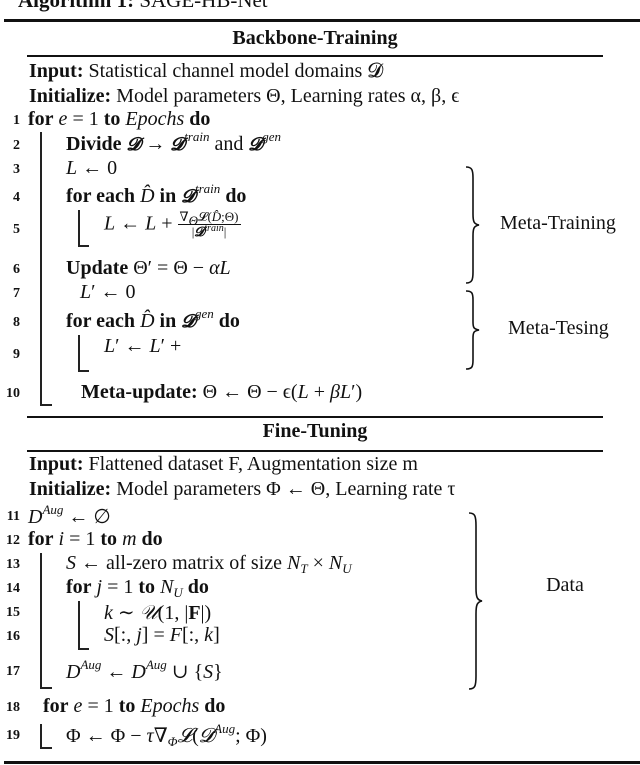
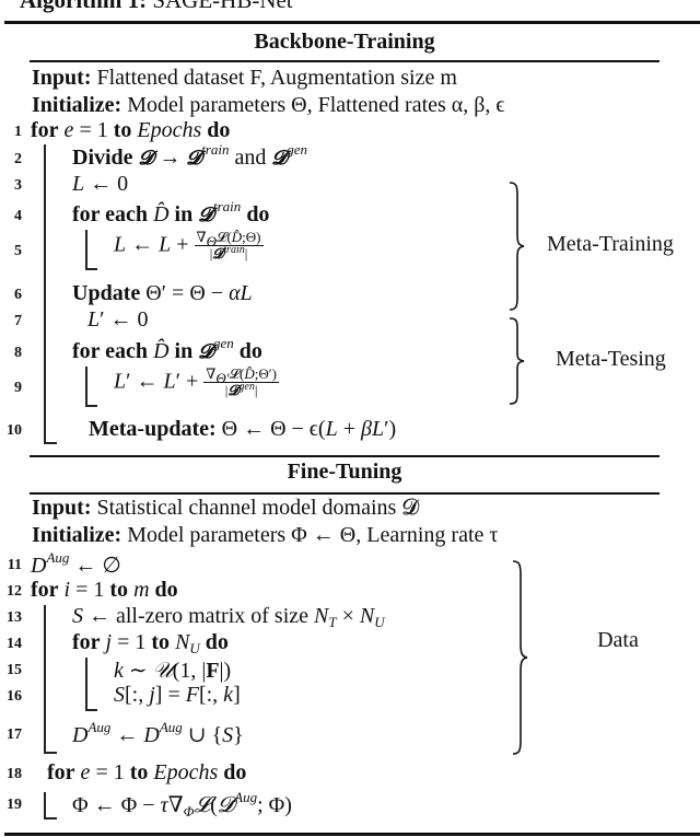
  Algorithm 1: SAGE-HB-Net
  Backbone-Training
- Input: Statistical channel model domains 𝓓
+ Input: Flattened dataset F, Augmentation size m
- Initialize: Model parameters Θ, Learning rates α, β, ϵ
+ Initialize: Model parameters Θ, Flattened rates α, β, ϵ
  1
  2
  3
  4
  5
  6
  7
  8
  9
  10
  for e = 1 to Epochs do
  Divide 𝓓 → 𝓓train and 𝓓gen
  L ← 0
  for each D̂ in 𝓓train do
  L ← L +
  ∇Θ𝓛(D̂;Θ)
  |𝓓train|
  Update Θ′ = Θ − αL
  L′ ← 0
  for each D̂ in 𝓓gen do
  L′ ← L′ +
+ ∇Θ′𝓛(D̂;Θ′)
+ |𝓓gen|
  Meta-update: Θ ← Θ − ϵ(L + βL′)
  Meta-Training
  Meta-Tesing
  Fine-Tuning
- Input: Flattened dataset F, Augmentation size m
+ Input: Statistical channel model domains 𝓓
  Initialize: Model parameters Φ ← Θ, Learning rate τ
  11
  12
  13
  14
  15
  16
  17
  18
  19
  DAug ← ∅
  for i = 1 to m do
  S ← all-zero matrix of size NT × NU
  for j = 1 to NU do
  k ∼ 𝒰(1, |F|)
  S[:, j] = F[:, k]
  DAug ← DAug ∪ {S}
  for e = 1 to Epochs do
  Φ ← Φ − τ∇Φ𝓛(𝓓Aug; Φ)
  Data
